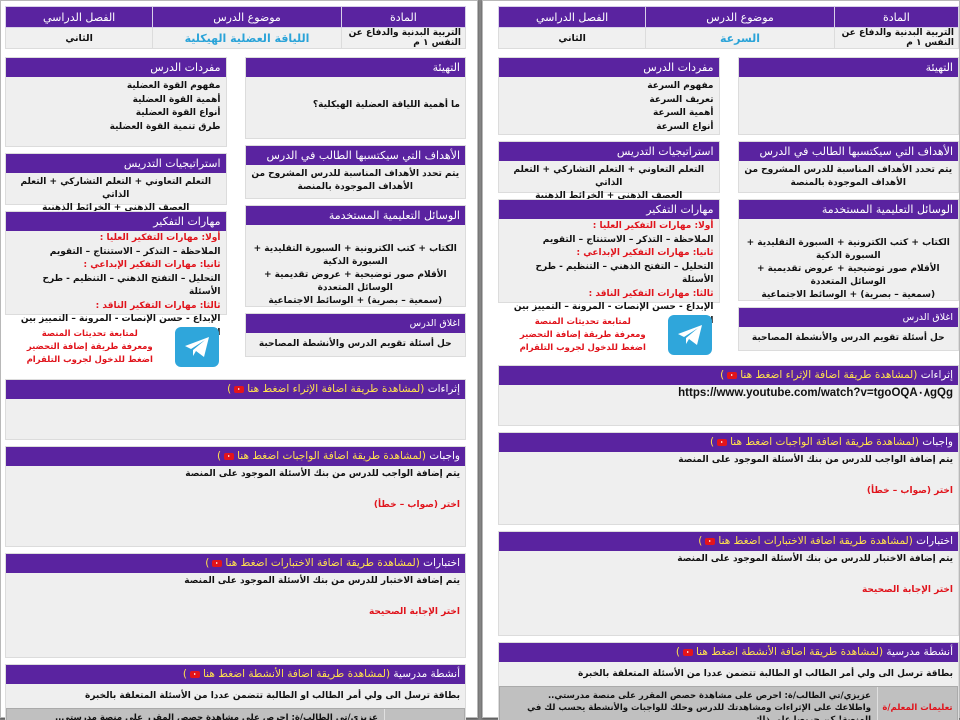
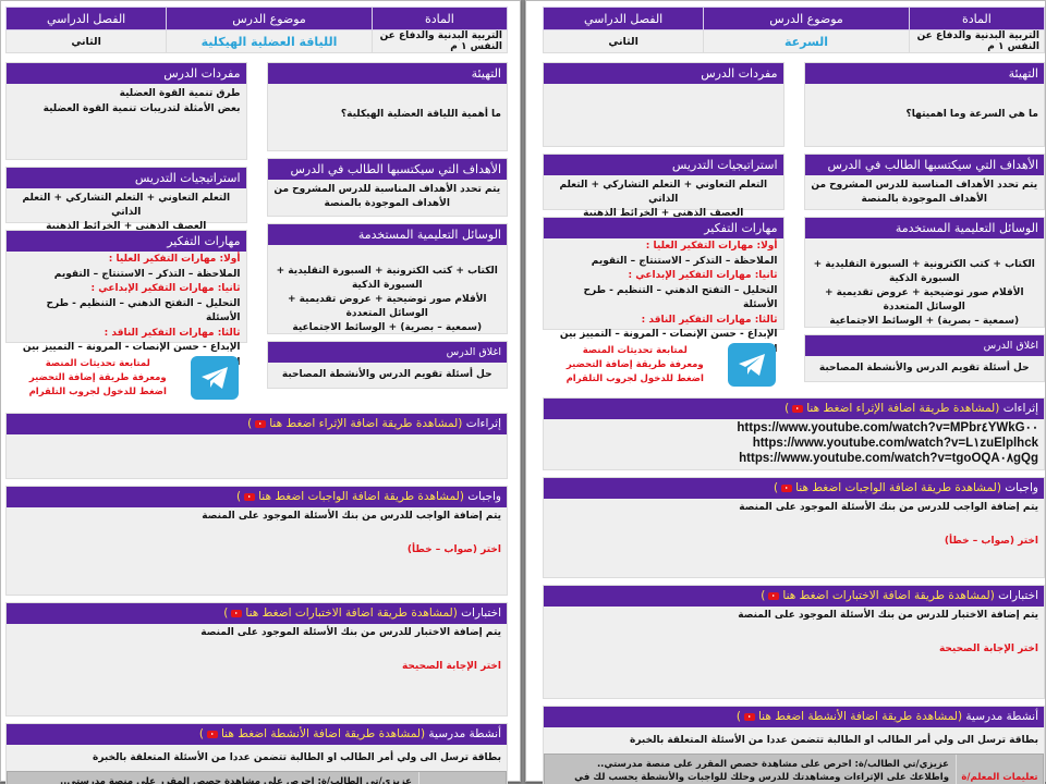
  المادة	موضوع الدرس	الفصل الدراسي
  التربية البدنية والدفاع عن النفس ١ م	اللياقة العضلية الهيكلية	الثاني
  التهيئة
  ما أهمية اللياقة العضلية الهيكلية؟
  الأهداف التي سيكتسبها الطالب في الدرس
  يتم تحدد الأهداف المناسبة للدرس المشروح من الأهداف الموجودة بالمنصة
  الوسائل التعليمية المستخدمة
  الكتاب + كتب الكترونية + السبورة التقليدية + السبورة الذكية
  الأقلام صور توضيحية + عروض تقديمية + الوسائل المتعددة
  (سمعية – بصرية) + الوسائط الاجتماعية
  اغلاق الدرس
  حل أسئلة تقويم الدرس والأنشطة المصاحبة
  مفردات الدرس
- مفهوم القوة العضلية
- أهمية القوة العضلية
- أنواع القوة العضلية
  طرق تنمية القوة العضلية
+ بعض الأمثلة لتدريبات تنمية القوة العضلية
  استراتيجيات التدريس
  التعلم التعاوني + التعلم التشاركي + التعلم الذاتي
  العصف الذهني + الخرائط الذهنية
  مهارات التفكير
  أولا: مهارات التفكير العليا :
  الملاحظة – التذكر – الاستنتاج – التقويم
  ثانيا: مهارات التفكير الإبداعي :
  التحليل – التفتح الذهني – التنظيم - طرح الأسئلة
  ثالثا: مهارات التفكير الناقد :
  الإبداع - حسن الإنصات - المرونة – التمييز بين ا
  لمتابعة تحديثات المنصة
  ومعرفة طريقة إضافة التحضير
  اضغط للدخول لجروب التلقرام
  إثراءات (لمشاهدة طريقة اضافة الإثراء اضغط هنا)
  واجبات (لمشاهدة طريقة اضافة الواجبات اضغط هنا)
  يتم إضافة الواجب للدرس من بنك الأسئلة الموجود على المنصة
  اختر (صواب – خطأ)
  اختبارات (لمشاهدة طريقة اضافة الاختبارات اضغط هنا)
  يتم إضافة الاختبار للدرس من بنك الأسئلة الموجود على المنصة
  اختر الإجابة الصحيحة
  أنشطة مدرسية (لمشاهدة طريقة اضافة الأنشطة اضغط هنا)
  بطاقة ترسل الى ولي أمر الطالب او الطالبة تتضمن عددا من الأسئلة المتعلقة بالخبرة
  عزيزي/تي الطالب/ة: احرص على مشاهدة حصص المقرر على منصة مدرستي..
  المادة	موضوع الدرس	الفصل الدراسي
  التربية البدنية والدفاع عن النفس ١ م	السرعة	الثاني
  التهيئة
+ ما هي السرعة وما اهميتها؟
  الأهداف التي سيكتسبها الطالب في الدرس
  يتم تحدد الأهداف المناسبة للدرس المشروح من الأهداف الموجودة بالمنصة
  الوسائل التعليمية المستخدمة
  الكتاب + كتب الكترونية + السبورة التقليدية + السبورة الذكية
  الأقلام صور توضيحية + عروض تقديمية + الوسائل المتعددة
  (سمعية – بصرية) + الوسائط الاجتماعية
  اغلاق الدرس
  حل أسئلة تقويم الدرس والأنشطة المصاحبة
  مفردات الدرس
- مفهوم السرعة
- تعريف السرعة
- أهمية السرعة
- أنواع السرعة
  استراتيجيات التدريس
  التعلم التعاوني + التعلم التشاركي + التعلم الذاتي
  العصف الذهني + الخرائط الذهنية
  مهارات التفكير
  أولا: مهارات التفكير العليا :
  الملاحظة – التذكر – الاستنتاج – التقويم
  ثانيا: مهارات التفكير الإبداعي :
  التحليل – التفتح الذهني – التنظيم - طرح الأسئلة
  ثالثا: مهارات التفكير الناقد :
  الإبداع - حسن الإنصات - المرونة – التمييز بين ا
  لمتابعة تحديثات المنصة
  ومعرفة طريقة إضافة التحضير
  اضغط للدخول لجروب التلقرام
  إثراءات (لمشاهدة طريقة اضافة الإثراء اضغط هنا)
+ https://www.youtube.com/watch?v=MPbr٤YWkG٠٠
+ https://www.youtube.com/watch?v=L١zuElplhck
  https://www.youtube.com/watch?v=tgoOQA٠٨gQg
  واجبات (لمشاهدة طريقة اضافة الواجبات اضغط هنا)
  يتم إضافة الواجب للدرس من بنك الأسئلة الموجود على المنصة
  اختر (صواب – خطأ)
  اختبارات (لمشاهدة طريقة اضافة الاختبارات اضغط هنا)
  يتم إضافة الاختبار للدرس من بنك الأسئلة الموجود على المنصة
  اختر الإجابة الصحيحة
  أنشطة مدرسية (لمشاهدة طريقة اضافة الأنشطة اضغط هنا)
  بطاقة ترسل الى ولي أمر الطالب او الطالبة تتضمن عددا من الأسئلة المتعلقة بالخبرة
  تعليمات المعلم/ة
  عزيزي/تي الطالب/ة: احرص على مشاهدة حصص المقرر على منصة مدرستي..
  واطلاعك على الإثراءات ومشاهدتك للدرس وحلك للواجبات والأنشطة يحسب لك في
